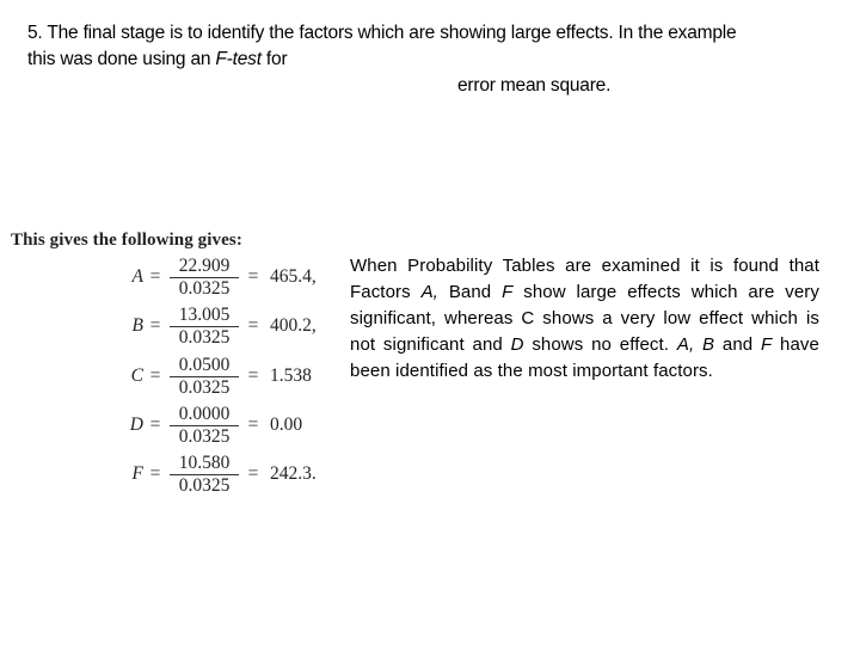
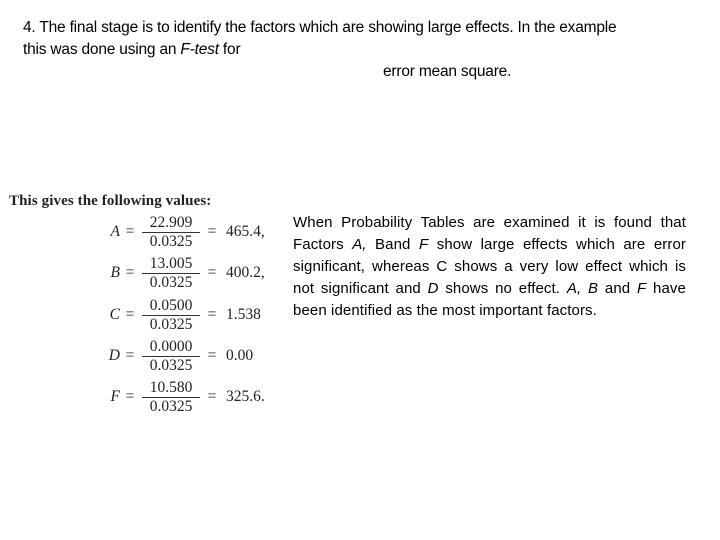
- 5. The final stage is to identify the factors which are showing large effects. In the example
+ 4. The final stage is to identify the factors which are showing large effects. In the example
  this was done using an F-test for
  error mean square.
- This gives the following gives:
+ This gives the following values:
  A
  =
  22.909
  0.0325
  =
  465.4,
  B
  =
  13.005
  0.0325
  =
  400.2,
  C
  =
  0.0500
  0.0325
  =
  1.538
  D
  =
  0.0000
  0.0325
  =
  0.00
  F
  =
  10.580
  0.0325
  =
- 242.3.
+ 325.6.
- When Probability Tables are examined it is found that Factors A, Band F show large effects which are very significant, whereas C shows a very low effect which is not significant and D shows no effect. A, B and F have been identified as the most important factors.
+ When Probability Tables are examined it is found that Factors A, Band F show large effects which are error significant, whereas C shows a very low effect which is not significant and D shows no effect. A, B and F have been identified as the most important factors.
